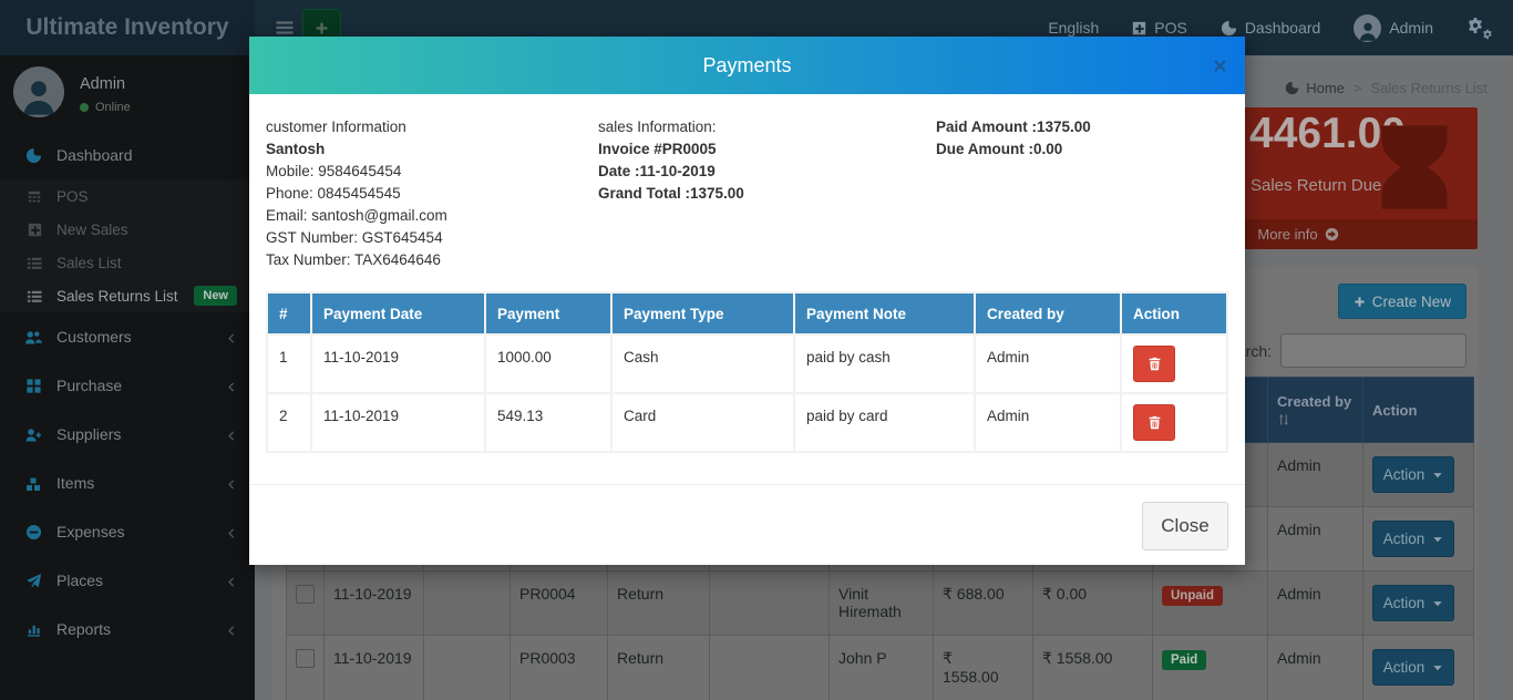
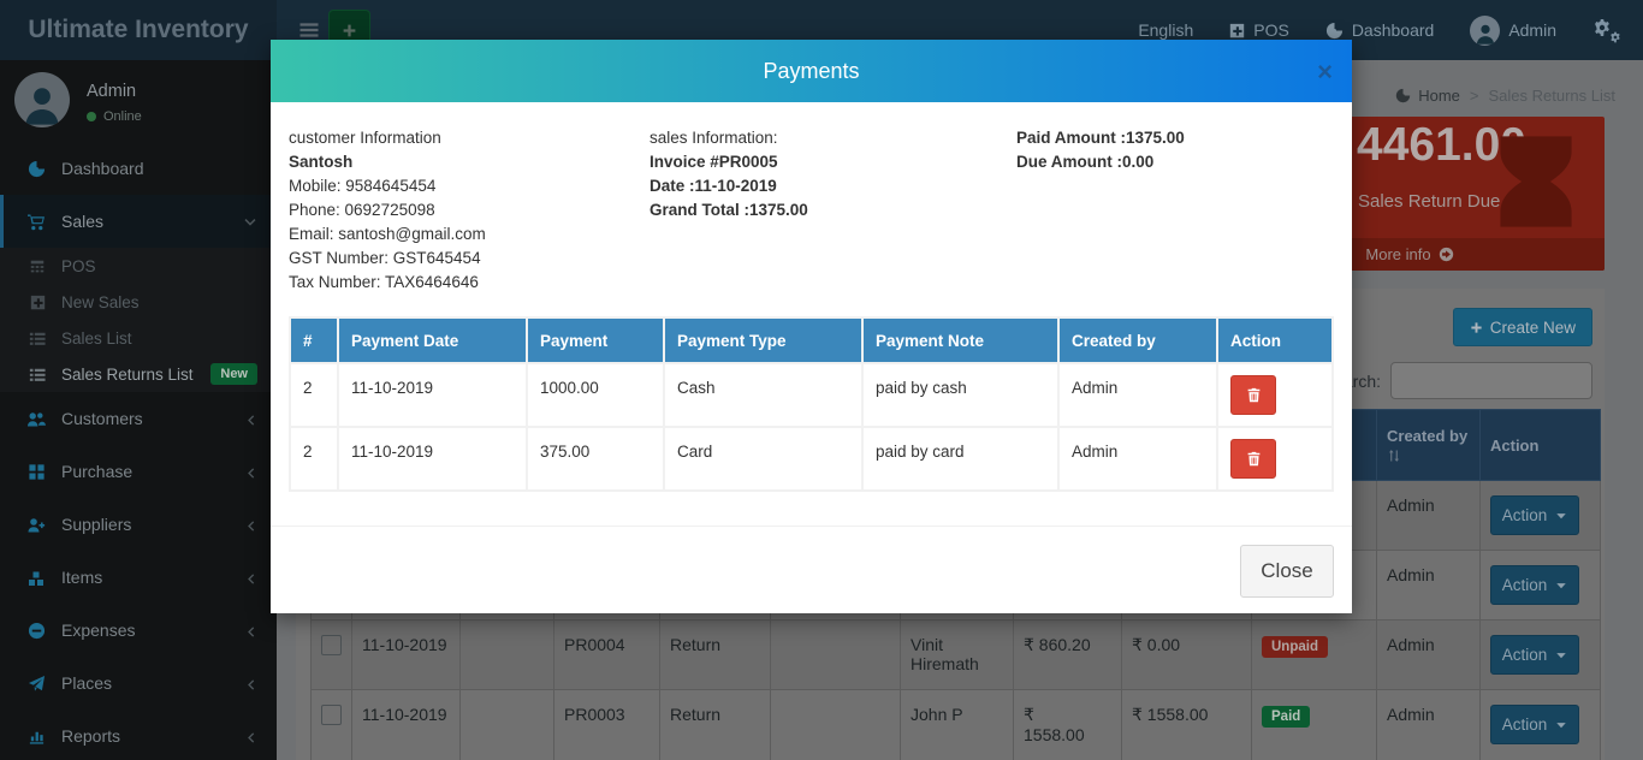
  Ultimate Inventory
  English
  POS
  Dashboard
  Admin
  Admin
  Online
  Dashboard
+ Sales
  POS
  New Sales
  Sales List
  Sales Returns List
  New
  Customers
  Purchase
  Suppliers
  Items
  Expenses
  Places
  Reports
  Home
  >
  Sales Returns List
  4461.0
  Sales Return Due
  More info
  Create New
  										Created by	Action
  										Admin	Action
  										Admin	Action
- 	11-10-2019		PR0004	Return		Vinit Hiremath	₹ 688.00	₹ 0.00	Unpaid	Admin	Action
+ 	11-10-2019		PR0004	Return		Vinit Hiremath	₹ 860.20	₹ 0.00	Unpaid	Admin	Action
  	11-10-2019		PR0003	Return		John P	₹ 1558.00	₹ 1558.00	Paid	Admin	Action
  Payments
  ×
  customer Information
  Santosh
  Mobile: 9584645454
- Phone: 0845454545
+ Phone: 0692725098
  Email: santosh@gmail.com
  GST Number: GST645454
  Tax Number: TAX6464646
  sales Information:
  Invoice #PR0005
  Date :11-10-2019
  Grand Total :1375.00
  Paid Amount :1375.00
  Due Amount :0.00
  #	Payment Date	Payment	Payment Type	Payment Note	Created by	Action
- 1	11-10-2019	1000.00	Cash	paid by cash	Admin
+ 2	11-10-2019	1000.00	Cash	paid by cash	Admin
- 2	11-10-2019	549.13	Card	paid by card	Admin
+ 2	11-10-2019	375.00	Card	paid by card	Admin
  Close
